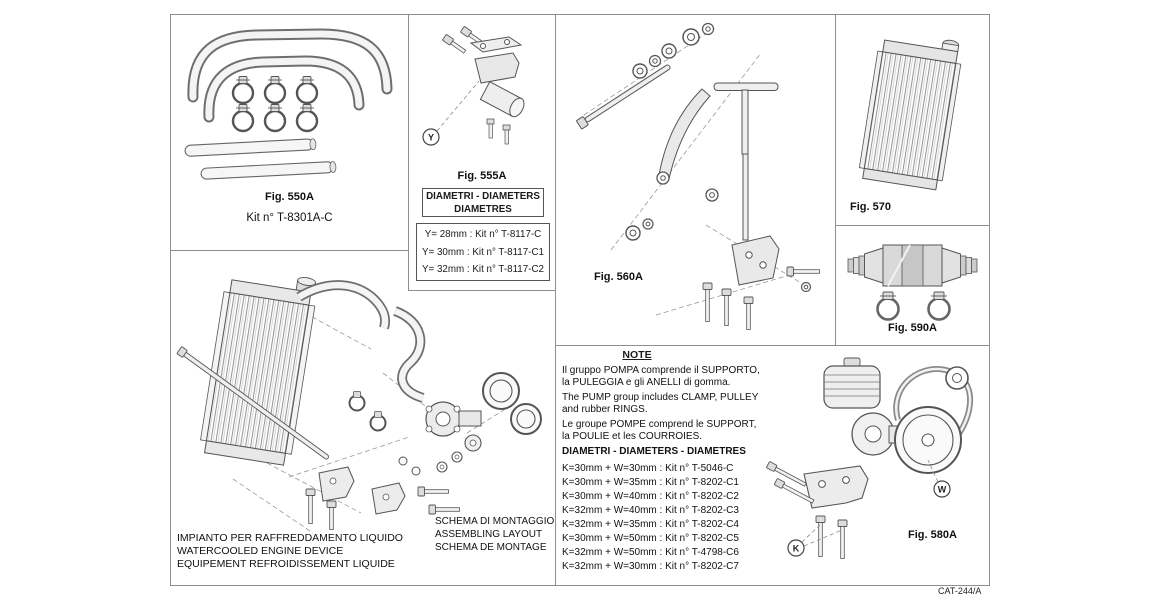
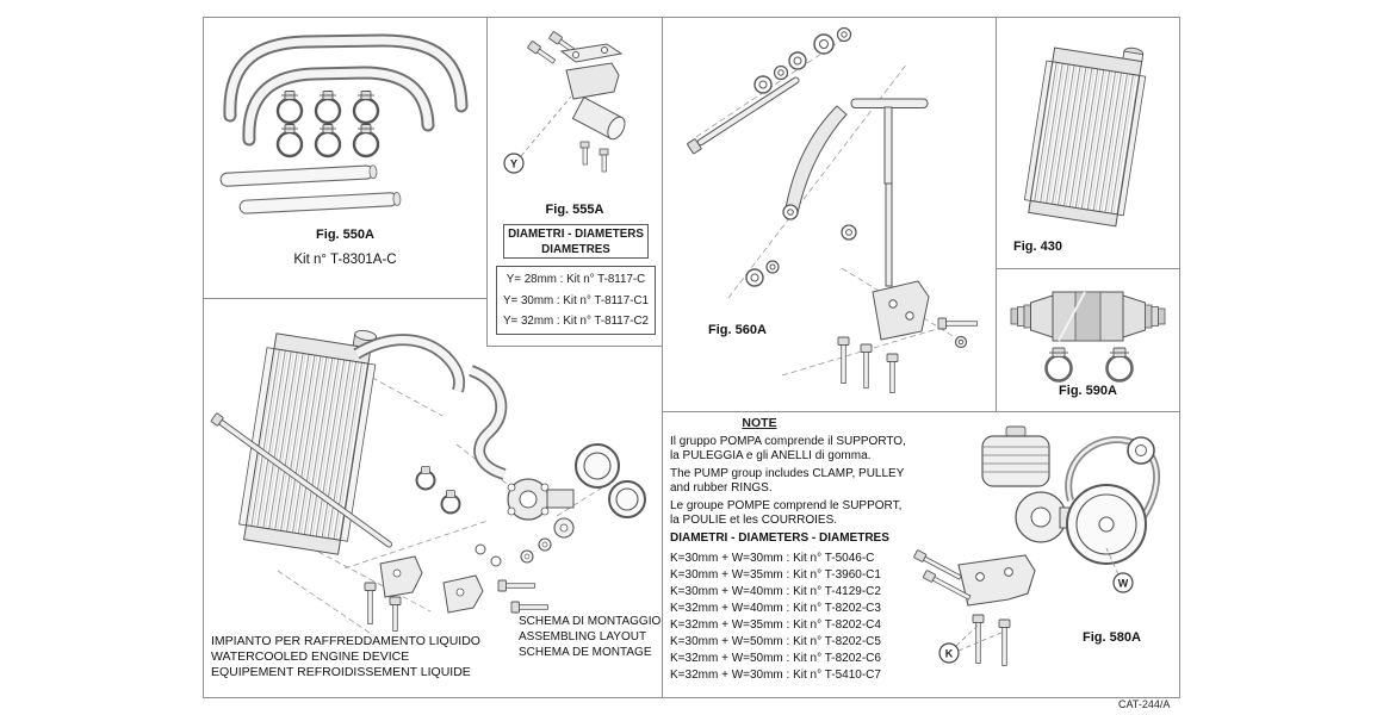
  SCHEMA DI MONTAGGIO
  ASSEMBLING LAYOUT
  SCHEMA DE MONTAGE
  IMPIANTO PER RAFFREDDAMENTO LIQUIDO
  WATERCOOLED ENGINE DEVICE
  EQUIPEMENT REFROIDISSEMENT LIQUIDE
  Fig. 550A
  Kit n° T-8301A-C
  Y
  Fig. 555A
  DIAMETRI - DIAMETERS
  DIAMETRES
  Y= 28mm : Kit n° T-8117-C
  Y= 30mm : Kit n° T-8117-C1
  Y= 32mm : Kit n° T-8117-C2
  Fig. 560A
- Fig. 570
+ Fig. 430
  Fig. 590A
  NOTE
  Il gruppo POMPA comprende il SUPPORTO,
  la PULEGGIA e gli ANELLI di gomma.
  The PUMP group includes CLAMP, PULLEY
  and rubber RINGS.
  Le groupe POMPE comprend le SUPPORT,
  la POULIE et les COURROIES.
  DIAMETRI - DIAMETERS - DIAMETRES
  K=30mm + W=30mm : Kit n° T-5046-C
- K=30mm + W=35mm : Kit n° T-8202-C1
+ K=30mm + W=35mm : Kit n° T-3960-C1
- K=30mm + W=40mm : Kit n° T-8202-C2
+ K=30mm + W=40mm : Kit n° T-4129-C2
  K=32mm + W=40mm : Kit n° T-8202-C3
  K=32mm + W=35mm : Kit n° T-8202-C4
  K=30mm + W=50mm : Kit n° T-8202-C5
- K=32mm + W=50mm : Kit n° T-4798-C6
+ K=32mm + W=50mm : Kit n° T-8202-C6
- K=32mm + W=30mm : Kit n° T-8202-C7
+ K=32mm + W=30mm : Kit n° T-5410-C7
  K
  W
  Fig. 580A
  CAT-244/A
